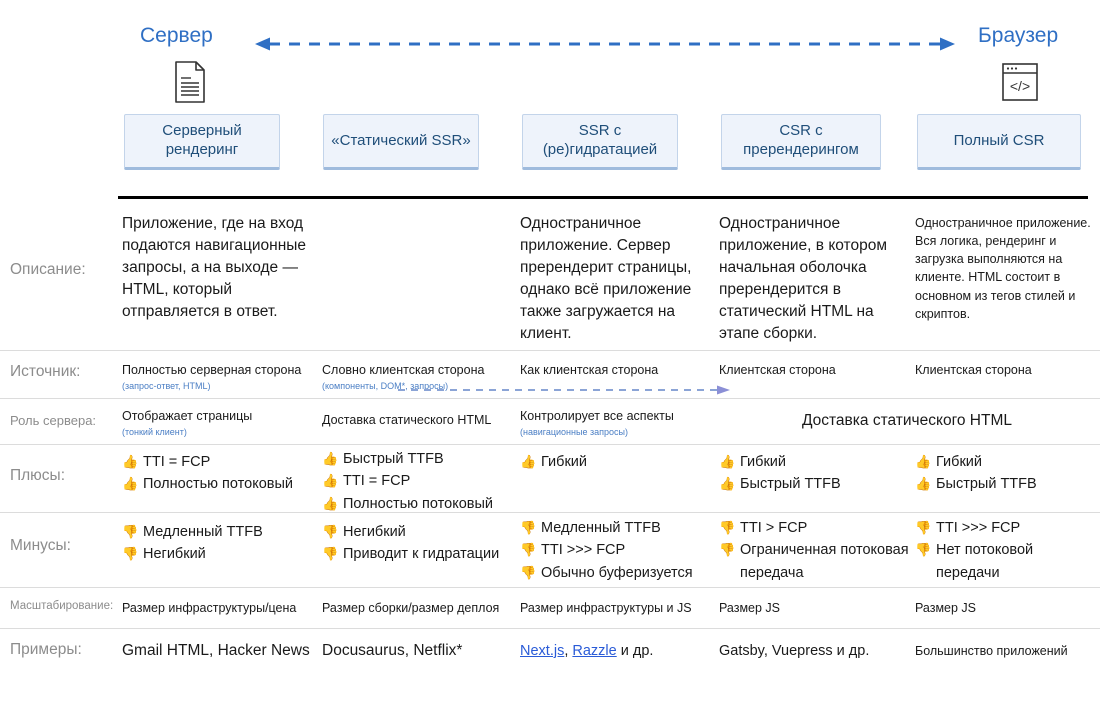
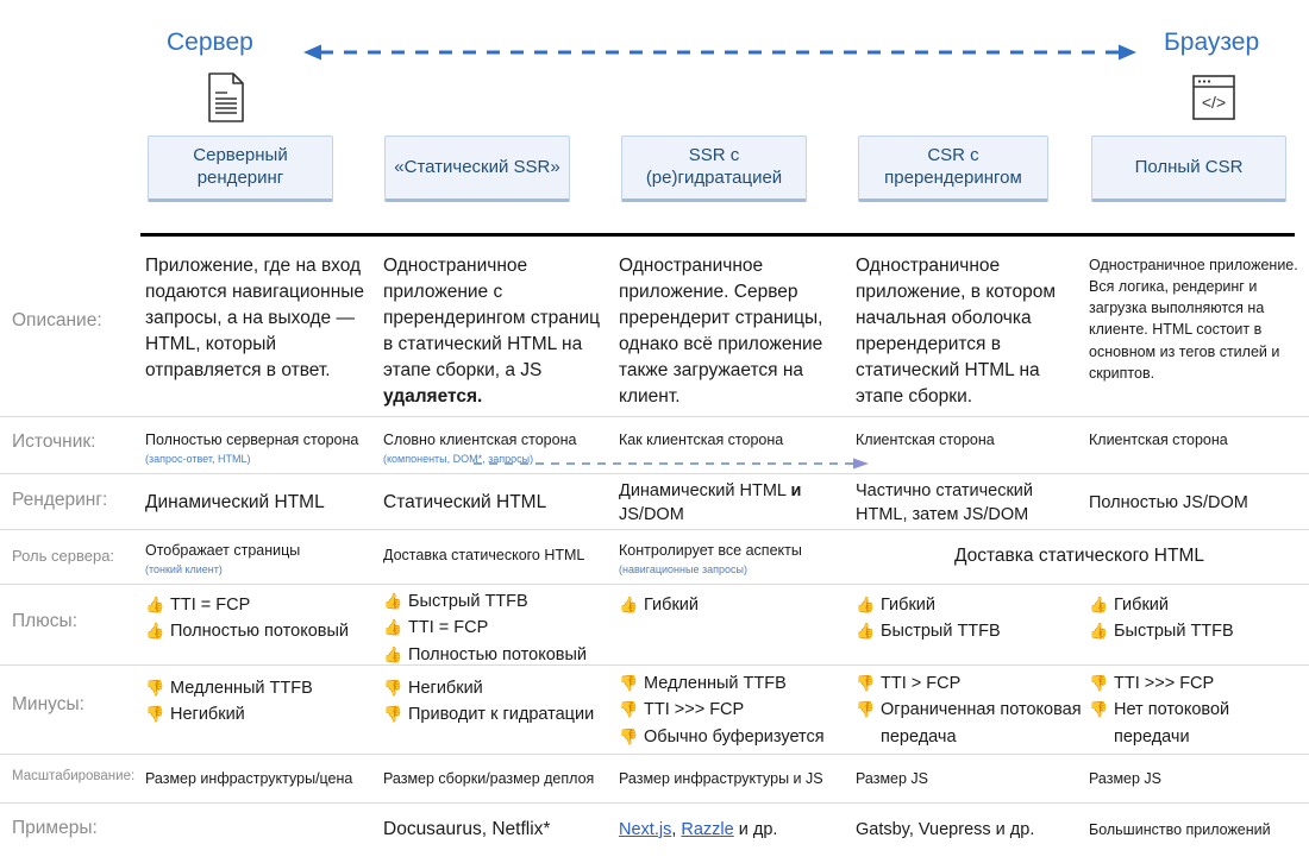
  Сервер
  Браузер
  </>
  Серверный рендеринг
  «Статический SSR»
  SSR с (ре)гидратацией
  CSR с пререндерингом
  Полный CSR
  Описание:
  Приложение, где на вход подаются навигационные запросы, а на выходе — HTML, который отправляется в ответ.
+ Одностраничное приложение с пререндерингом страниц в статический HTML на этапе сборки, а JS удаляется.
  Одностраничное приложение. Сервер пререндерит страницы, однако всё приложение также загружается на клиент.
  Одностраничное приложение, в котором начальная оболочка пререндерится в статический HTML на этапе сборки.
  Одностраничное приложение. Вся логика, рендеринг и загрузка выполняются на клиенте. HTML состоит в основном из тегов стилей и скриптов.
  Источник:
  Полностью серверная сторона
  (запрос-ответ, HTML)
  Словно клиентская сторона
  (компоненты, DOM*, запросы)
  Как клиентская сторона
  Клиентская сторона
  Клиентская сторона
+ Рендеринг:
+ Динамический HTML
+ Статический HTML
+ Динамический HTML и JS/DOM
+ Частично статический HTML, затем JS/DOM
+ Полностью JS/DOM
  Роль сервера:
  Отображает страницы
  (тонкий клиент)
  Доставка статического HTML
  Контролирует все аспекты
  (навигационные запросы)
  Доставка статического HTML
  Плюсы:
  👍
  TTI = FCP
  👍
  Полностью потоковый
  👍
  Быстрый TTFB
  👍
  TTI = FCP
  👍
  Полностью потоковый
  👍
  Гибкий
  👍
  Гибкий
  👍
  Быстрый TTFB
  👍
  Гибкий
  👍
  Быстрый TTFB
  Минусы:
  👎
  Медленный TTFB
  👎
  Негибкий
  👎
  Негибкий
  👎
  Приводит к гидратации
  👎
  Медленный TTFB
  👎
  TTI >>> FCP
  👎
  Обычно буферизуется
  👎
  TTI > FCP
  👎
  Ограниченная потоковая передача
  👎
  TTI >>> FCP
  👎
  Нет потоковой передачи
  Масштабирование:
  Размер инфраструктуры/цена
  Размер сборки/размер деплоя
  Размер инфраструктуры и JS
  Размер JS
  Размер JS
  Примеры:
- Gmail HTML, Hacker News
  Docusaurus, Netflix*
  Next.js, Razzle и др.
  Gatsby, Vuepress и др.
  Большинство приложений
